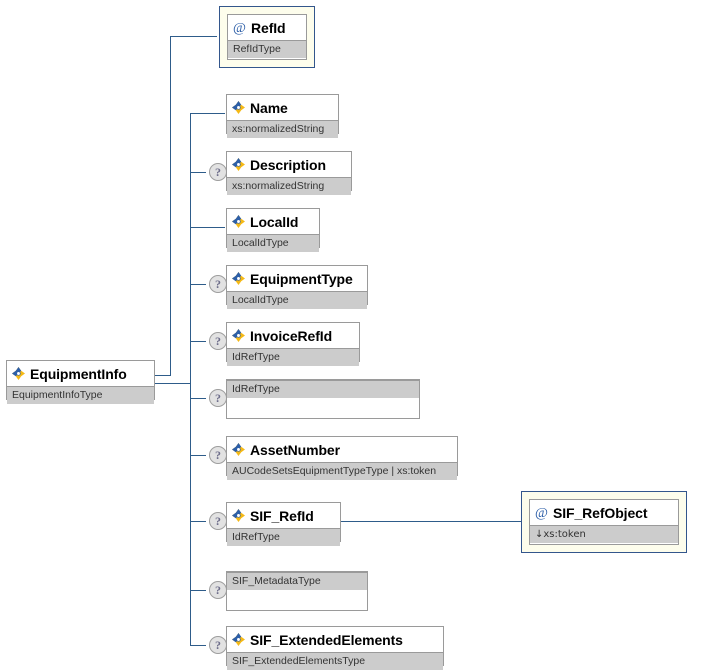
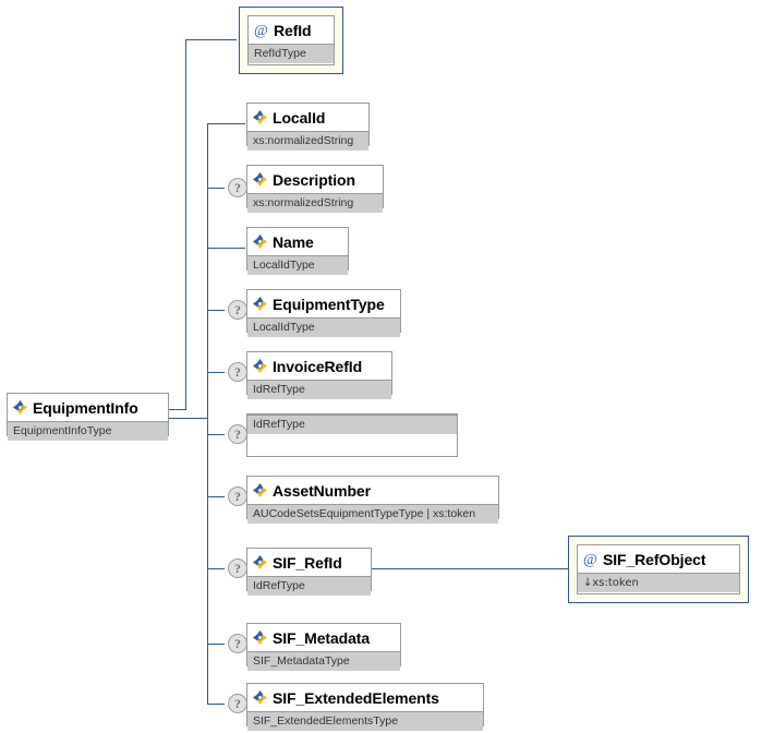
  EquipmentInfo
  EquipmentInfoType
  @
  RefId
  RefIdType
- Name
+ LocalId
  xs:normalizedString
  ?
  Description
  xs:normalizedString
- LocalId
+ Name
  LocalIdType
  ?
  EquipmentType
  LocalIdType
  ?
  InvoiceRefId
  IdRefType
  ?
  IdRefType
  ?
  AssetNumber
  AUCodeSetsEquipmentTypeType | xs:token
  ?
  SIF_RefId
  IdRefType
  @
  SIF_RefObject
  ↓xs:token
  ?
+ SIF_Metadata
  SIF_MetadataType
  ?
  SIF_ExtendedElements
  SIF_ExtendedElementsType
